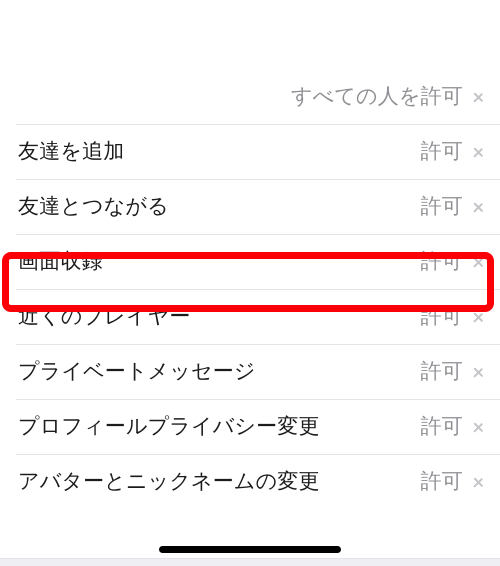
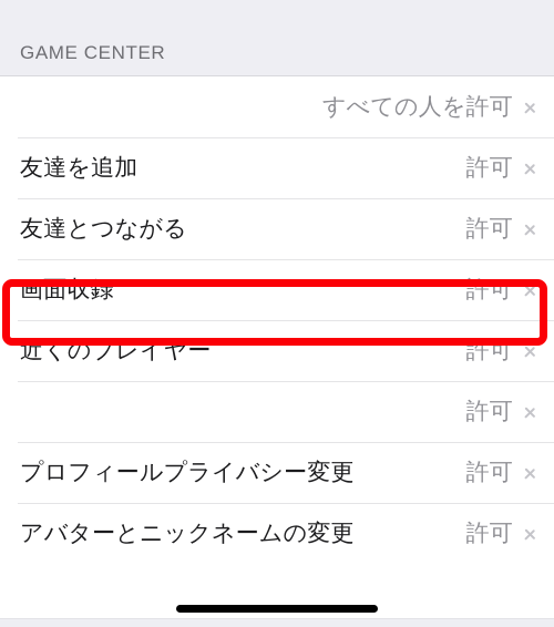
+ GAME CENTER
  すべての人を許可
  友達を追加
  許可
  友達とつながる
  許可
  画面収録
  許可
  近くのプレイヤー
  許可
- プライベートメッセージ
  許可
  プロフィールプライバシー変更
  許可
  アバターとニックネームの変更
  許可
